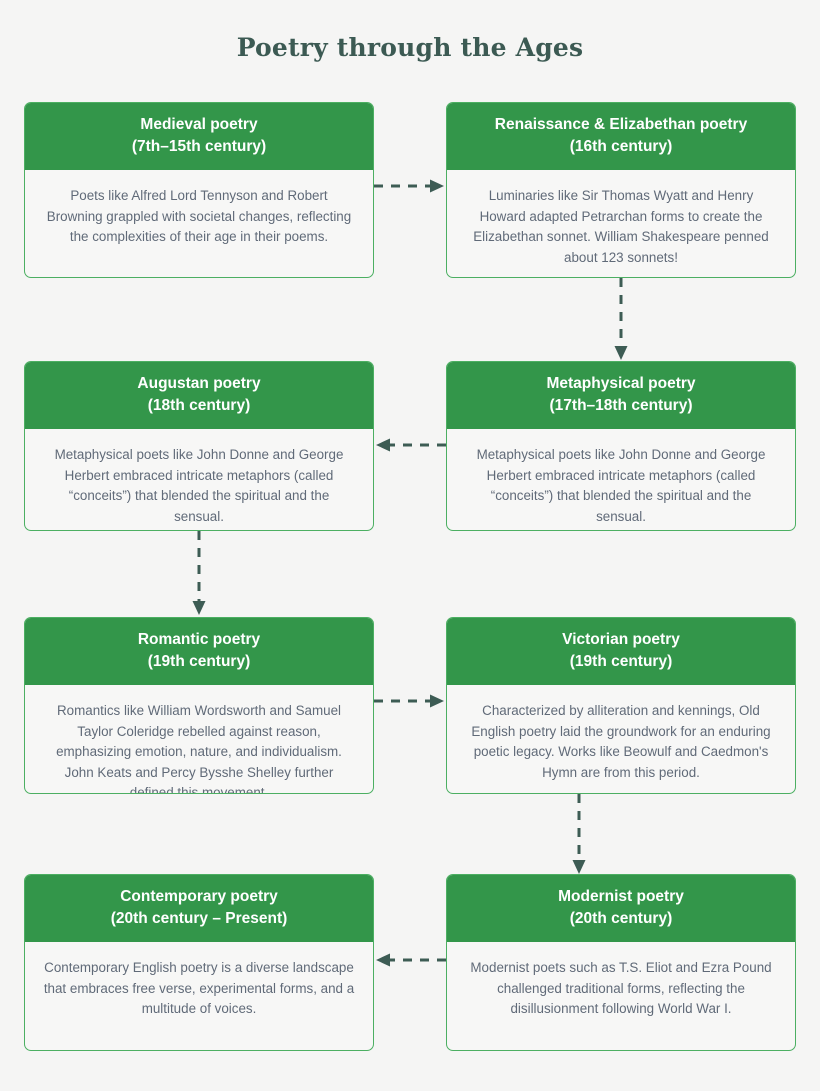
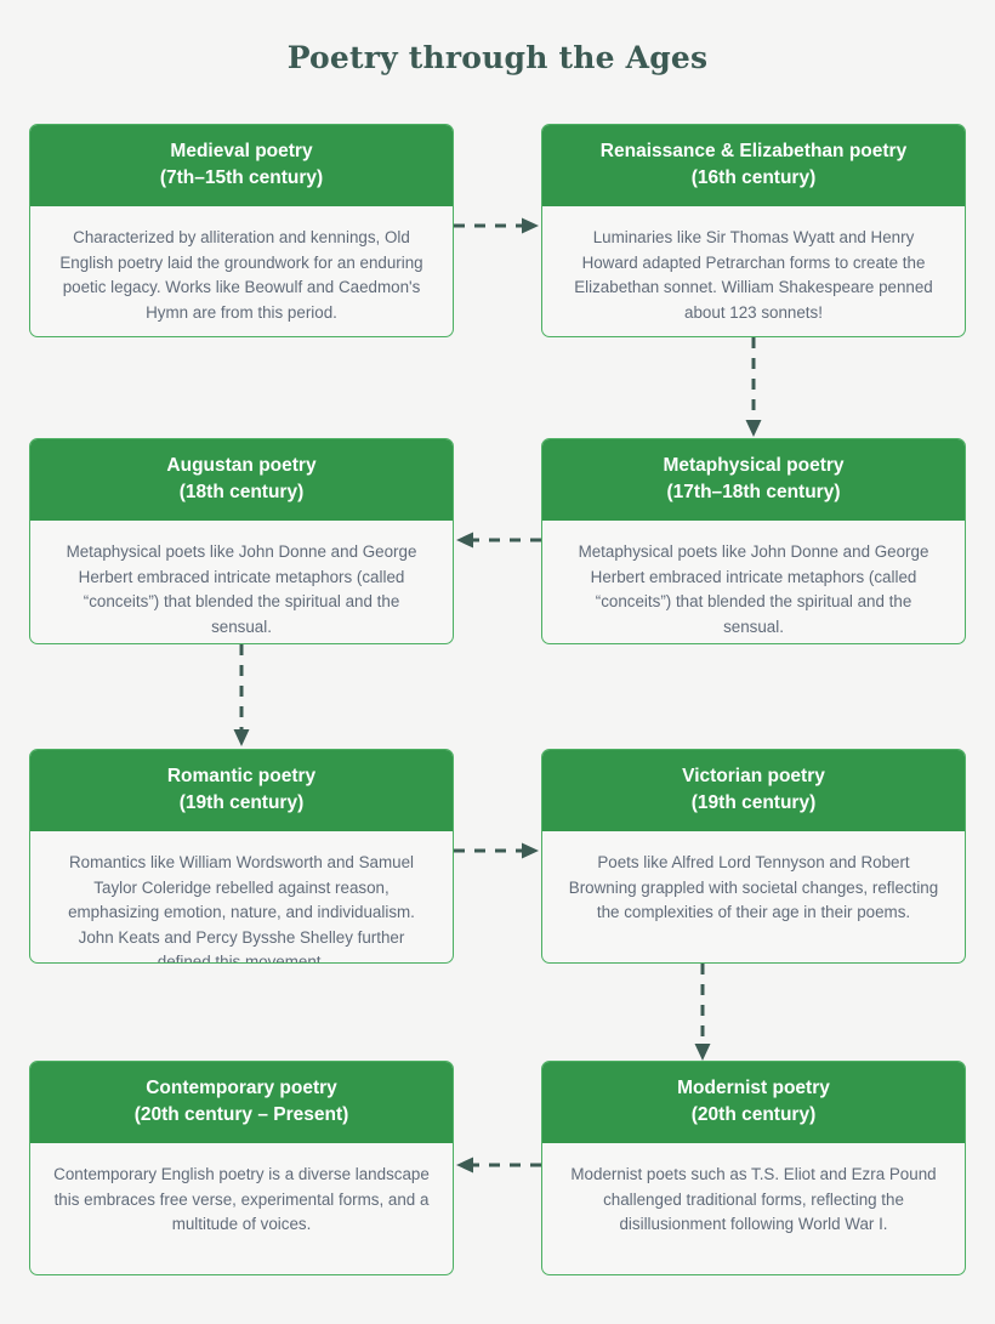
  Poetry through the Ages
  Medieval poetry
  (7th–15th century)
- Poets like Alfred Lord Tennyson and Robert Browning grappled with societal changes, reflecting the complexities of their age in their poems.
+ Characterized by alliteration and kennings, Old English poetry laid the groundwork for an enduring poetic legacy. Works like Beowulf and Caedmon's Hymn are from this period.
  Renaissance & Elizabethan poetry
  (16th century)
  Luminaries like Sir Thomas Wyatt and Henry Howard adapted Petrarchan forms to create the Elizabethan sonnet. William Shakespeare penned about 123 sonnets!
  Augustan poetry
  (18th century)
  Metaphysical poets like John Donne and George Herbert embraced intricate metaphors (called “conceits”) that blended the spiritual and the sensual.
  Metaphysical poetry
  (17th–18th century)
  Metaphysical poets like John Donne and George Herbert embraced intricate metaphors (called “conceits”) that blended the spiritual and the sensual.
  Romantic poetry
  (19th century)
  Romantics like William Wordsworth and Samuel Taylor Coleridge rebelled against reason, emphasizing emotion, nature, and individualism. John Keats and Percy Bysshe Shelley further defined this movement.
  Victorian poetry
  (19th century)
- Characterized by alliteration and kennings, Old English poetry laid the groundwork for an enduring poetic legacy. Works like Beowulf and Caedmon's Hymn are from this period.
+ Poets like Alfred Lord Tennyson and Robert Browning grappled with societal changes, reflecting the complexities of their age in their poems.
  Contemporary poetry
  (20th century – Present)
- Contemporary English poetry is a diverse landscape that embraces free verse, experimental forms, and a multitude of voices.
+ Contemporary English poetry is a diverse landscape this embraces free verse, experimental forms, and a multitude of voices.
  Modernist poetry
  (20th century)
  Modernist poets such as T.S. Eliot and Ezra Pound challenged traditional forms, reflecting the disillusionment following World War I.
